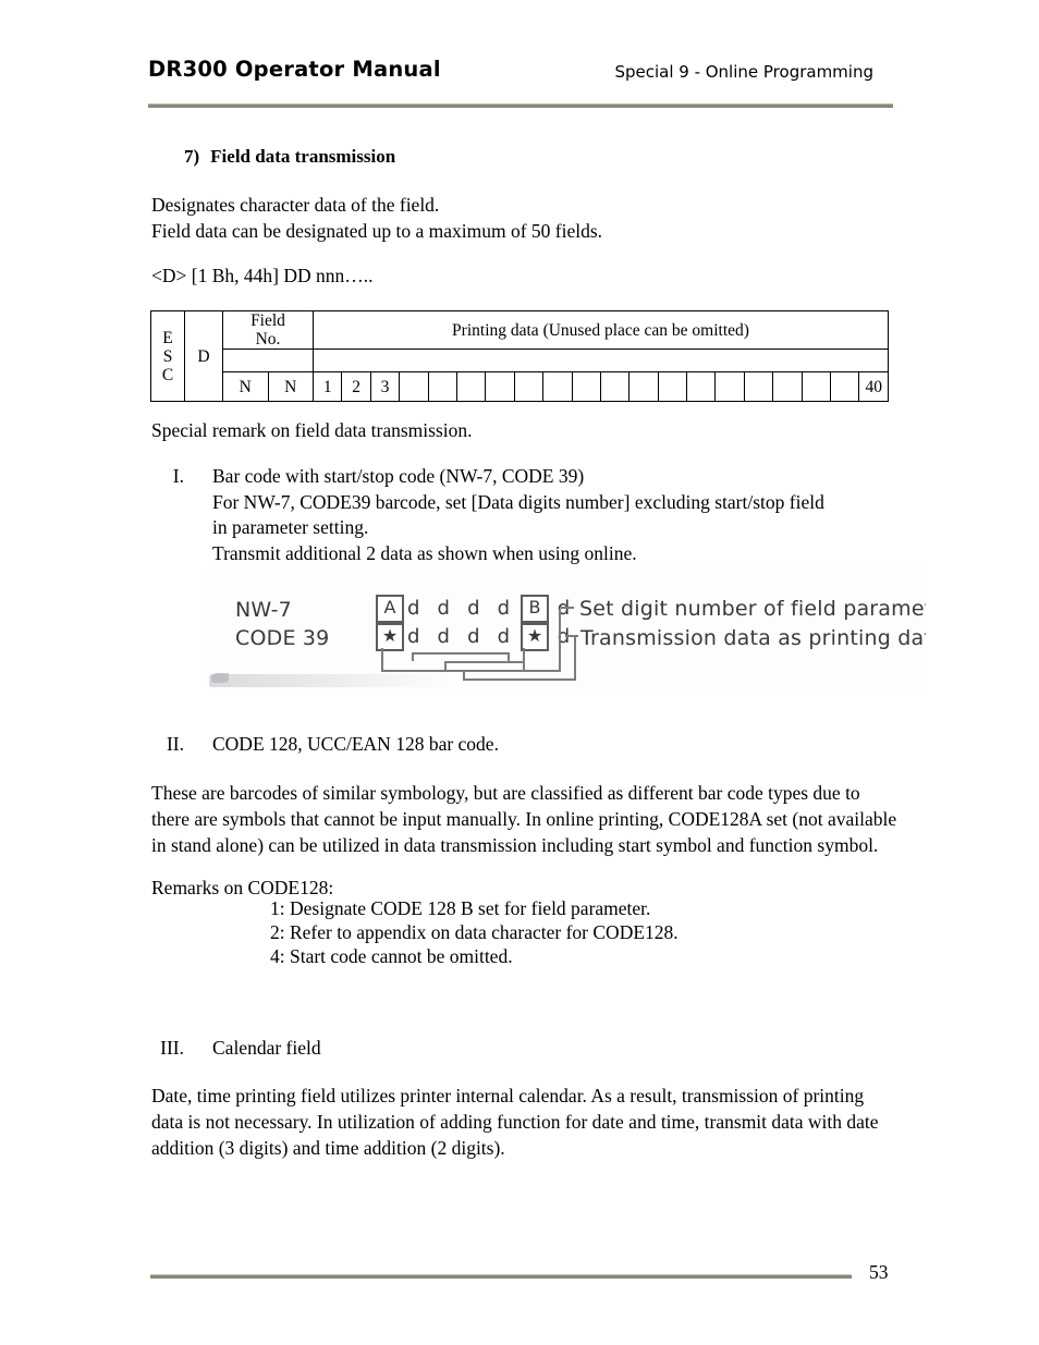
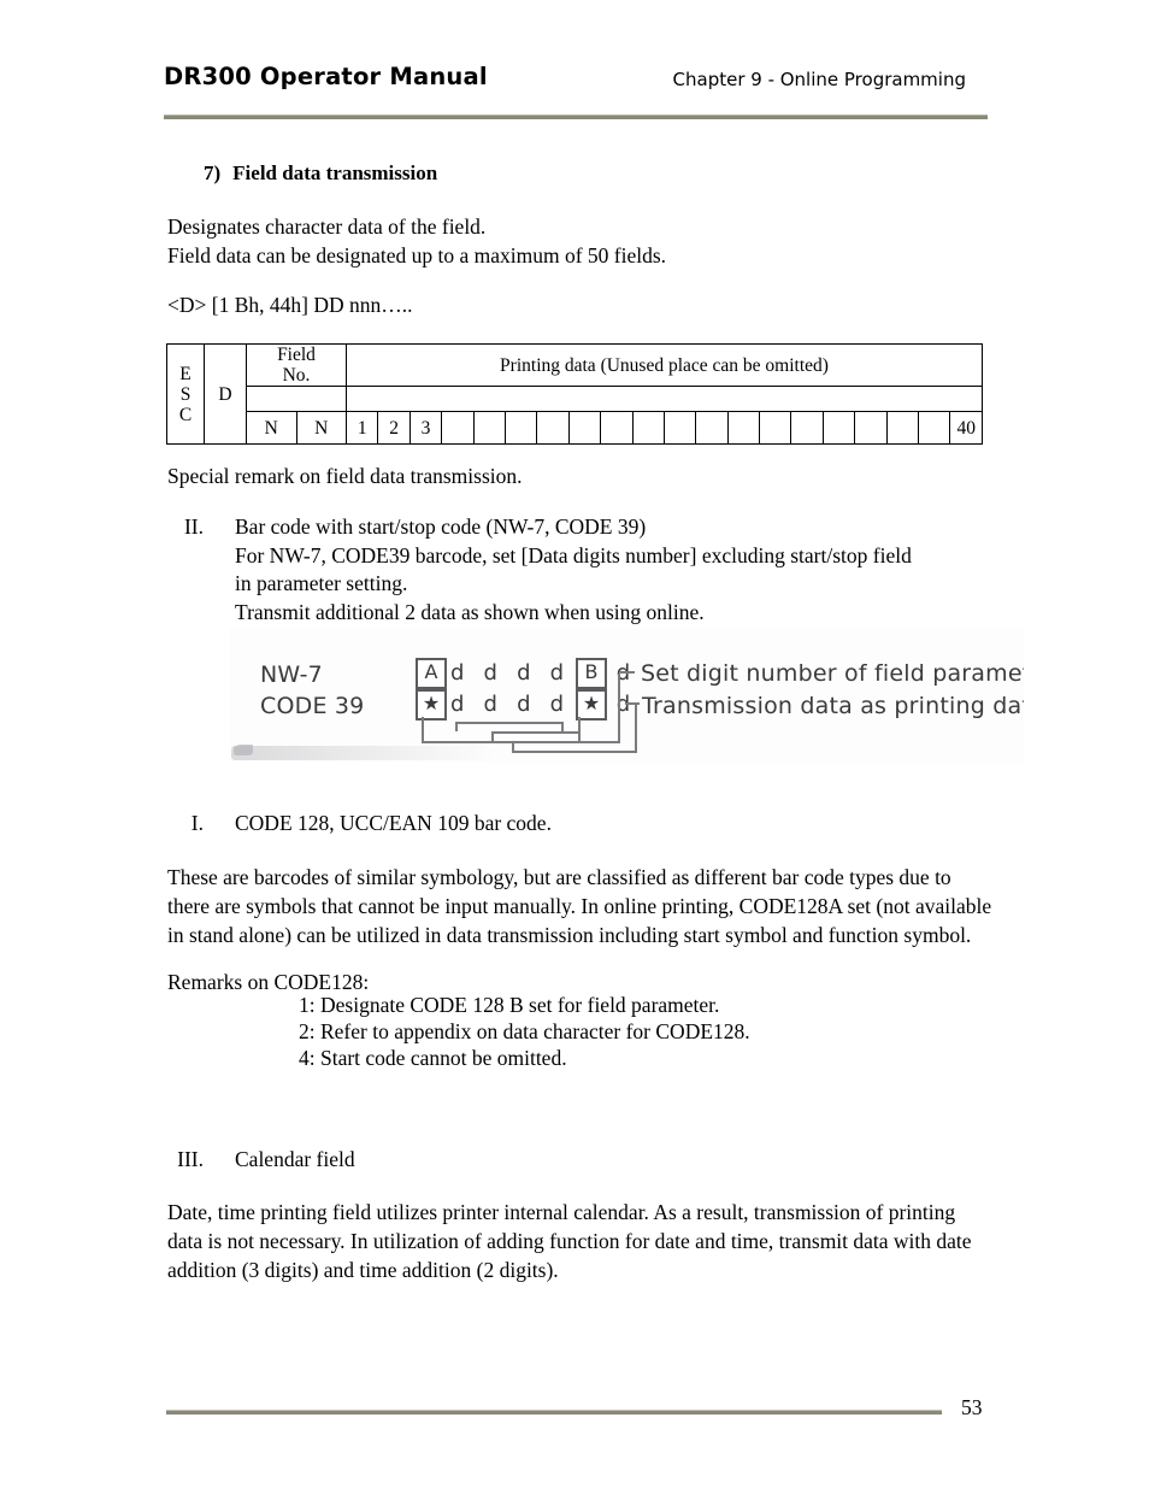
  DR300 Operator Manual
- Special 9 - Online Programming
+ Chapter 9 - Online Programming
  7) Field data transmission
  Designates character data of the field.
  Field data can be designated up to a maximum of 50 fields.
  <D> [1 Bh, 44h] DD nnn…..
  E S C	D	Field No.	Printing data (Unused place can be omitted)
  N	N	1	2	3																	40
  Special remark on field data transmission.
- I.
+ II.
  Bar code with start/stop code (NW-7, CODE 39)
  For NW-7, CODE39 barcode, set [Data digits number] excluding start/stop field
  in parameter setting.
  Transmit additional 2 data as shown when using online.
  NW-7
  CODE 39
  A
  B
  ★
  ★
  Set digit number of field parame
  Transmission data as printing da
- II.
+ I.
- CODE 128, UCC/EAN 128 bar code.
+ CODE 128, UCC/EAN 109 bar code.
  These are barcodes of similar symbology, but are classified as different bar code types due to there are symbols that cannot be input manually. In online printing, CODE128A set (not available in stand alone) can be utilized in data transmission including start symbol and function symbol.
  Remarks on CODE128:
  1: Designate CODE 128 B set for field parameter.
  2: Refer to appendix on data character for CODE128.
  4: Start code cannot be omitted.
  III.
  Calendar field
  Date, time printing field utilizes printer internal calendar. As a result, transmission of printing data is not necessary. In utilization of adding function for date and time, transmit data with date addition (3 digits) and time addition (2 digits).
  53
